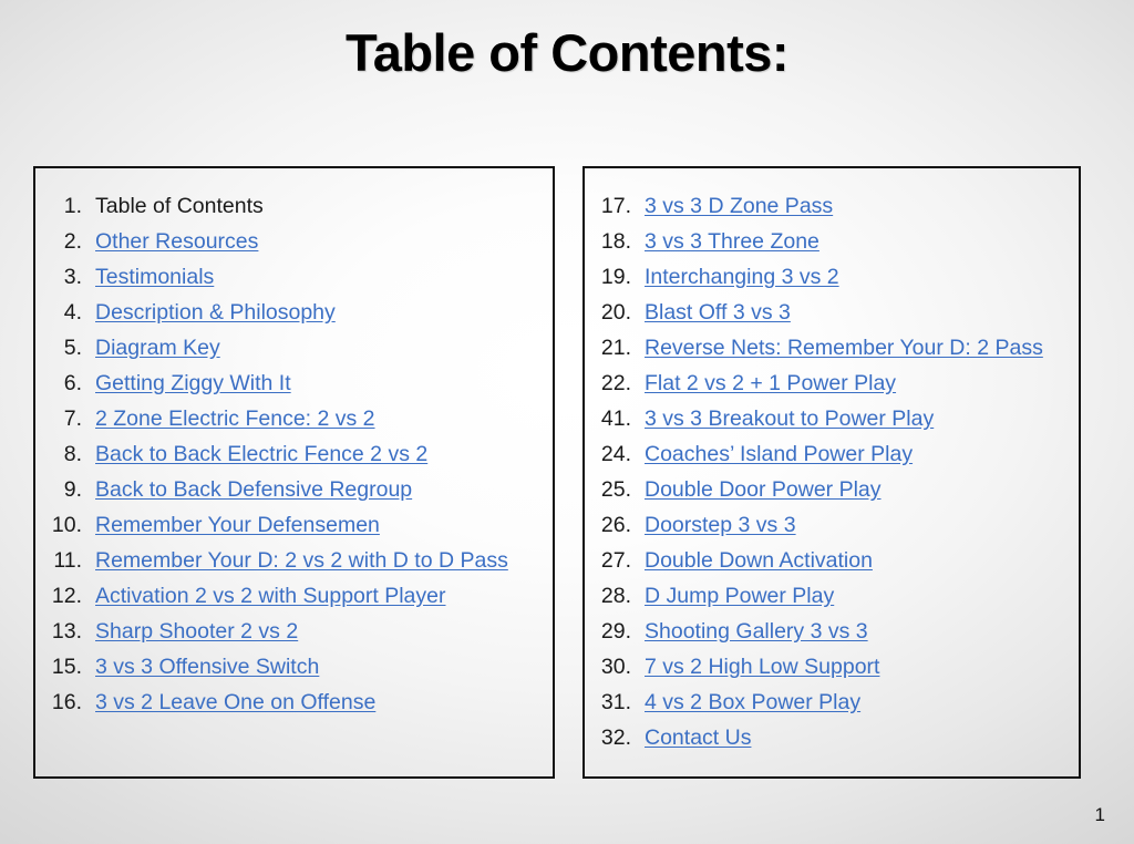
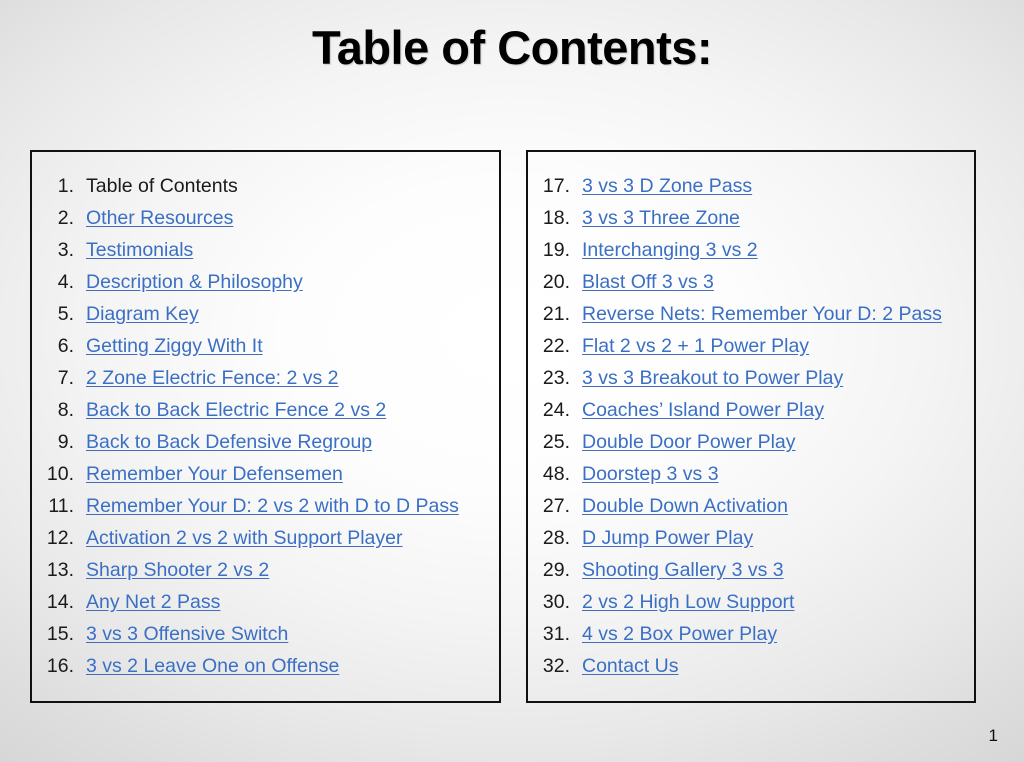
  Table of Contents:
  1.
  Table of Contents
  2.
  Other Resources
  3.
  Testimonials
  4.
  Description & Philosophy
  5.
  Diagram Key
  6.
  Getting Ziggy With It
  7.
  2 Zone Electric Fence: 2 vs 2
  8.
  Back to Back Electric Fence 2 vs 2
  9.
  Back to Back Defensive Regroup
  10.
  Remember Your Defensemen
  11.
  Remember Your D: 2 vs 2 with D to D Pass
  12.
  Activation 2 vs 2 with Support Player
  13.
  Sharp Shooter 2 vs 2
+ 14.
+ Any Net 2 Pass
  15.
  3 vs 3 Offensive Switch
  16.
  3 vs 2 Leave One on Offense
  17.
  3 vs 3 D Zone Pass
  18.
  3 vs 3 Three Zone
  19.
  Interchanging 3 vs 2
  20.
  Blast Off 3 vs 3
  21.
  Reverse Nets: Remember Your D: 2 Pass
  22.
  Flat 2 vs 2 + 1 Power Play
- 41.
+ 23.
  3 vs 3 Breakout to Power Play
  24.
  Coaches’ Island Power Play
  25.
  Double Door Power Play
- 26.
+ 48.
  Doorstep 3 vs 3
  27.
  Double Down Activation
  28.
  D Jump Power Play
  29.
  Shooting Gallery 3 vs 3
  30.
- 7 vs 2 High Low Support
+ 2 vs 2 High Low Support
  31.
  4 vs 2 Box Power Play
  32.
  Contact Us
  1
